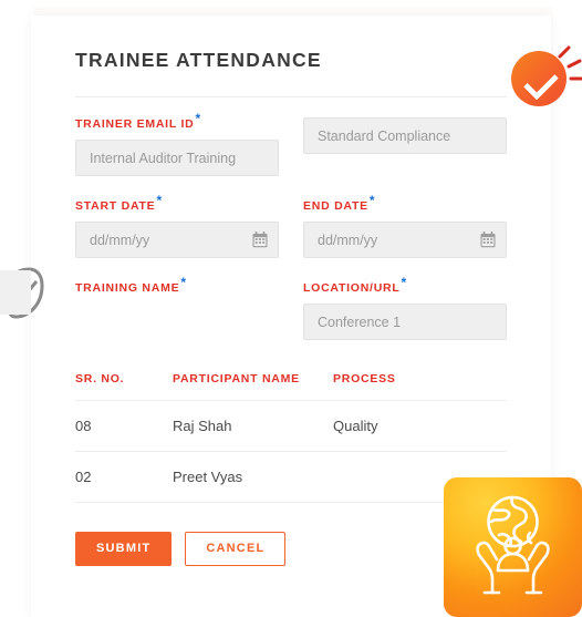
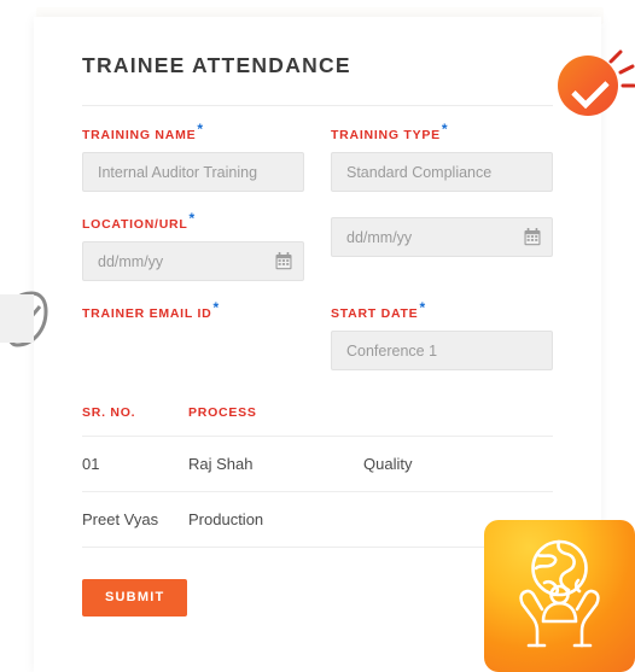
  TRAINEE ATTENDANCE
- TRAINER EMAIL ID*
+ TRAINING NAME*
  Internal Auditor Training
+ TRAINING TYPE*
  Standard Compliance
- START DATE*
+ LOCATION/URL*
  dd/mm/yy
- END DATE*
  dd/mm/yy
- TRAINING NAME*
+ TRAINER EMAIL ID*
- LOCATION/URL*
+ START DATE*
  Conference 1
  SR. NO.
- PARTICIPANT NAME
  PROCESS
- 08
+ 01
  Raj Shah
  Quality
- 02
  Preet Vyas
+ Production
  SUBMIT
- CANCEL
